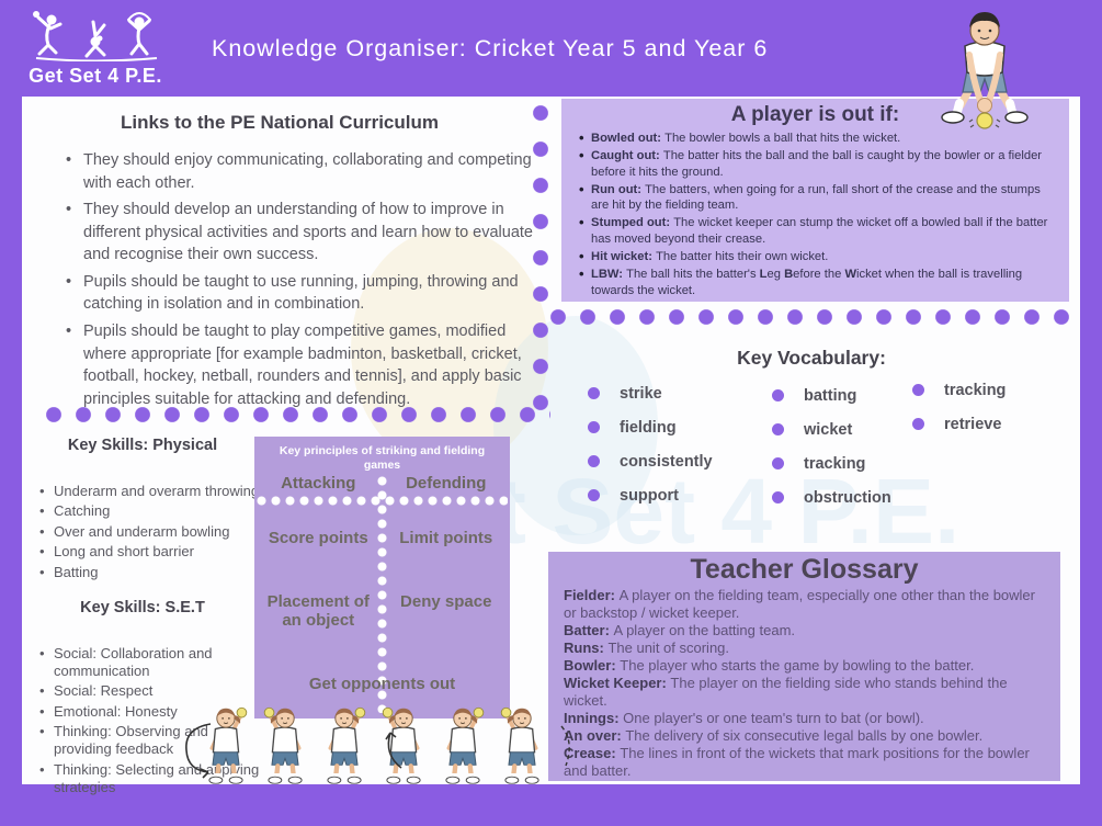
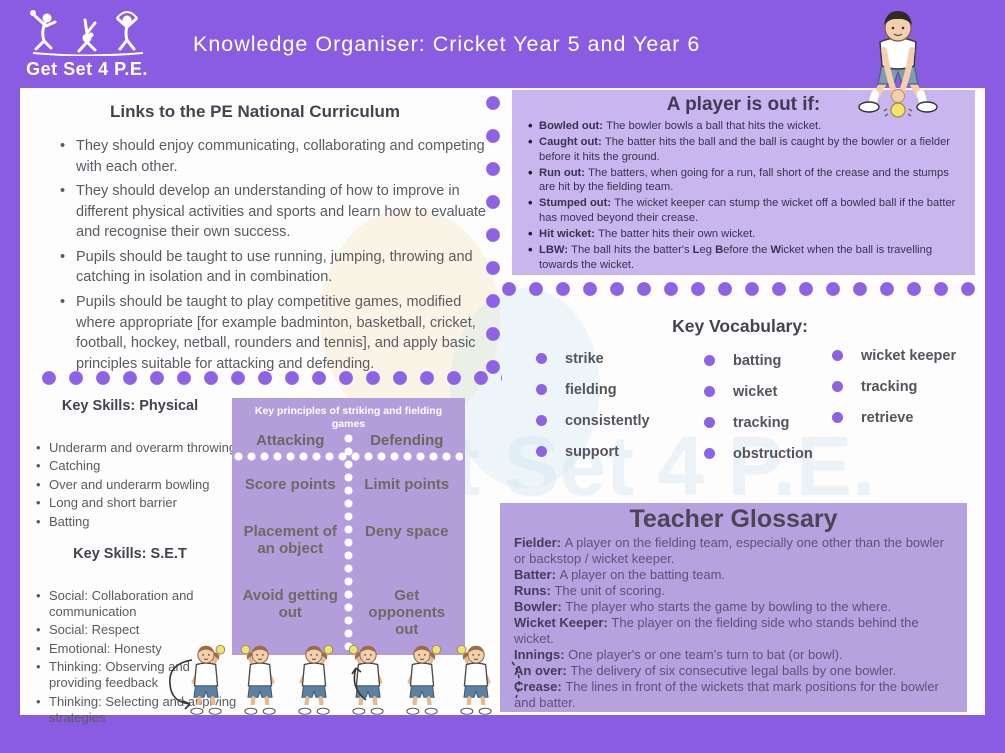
  Get Set 4 P.E.
  Knowledge Organiser: Cricket Year 5 and Year 6
  t Set 4 P.E.
  Links to the PE National Curriculum
  They should enjoy communicating, collaborating and competing with each other.
  They should develop an understanding of how to improve in different physical activities and sports and learn how to evaluate and recognise their own success.
  Pupils should be taught to use running, jumping, throwing and catching in isolation and in combination.
  Pupils should be taught to play competitive games, modified where appropriate [for example badminton, basketball, cricket, football, hockey, netball, rounders and tennis], and apply basic principles suitable for attacking and defending.
  A player is out if:
  Bowled out: The bowler bowls a ball that hits the wicket.
  Caught out: The batter hits the ball and the ball is caught by the bowler or a fielder before it hits the ground.
  Run out: The batters, when going for a run, fall short of the crease and the stumps are hit by the fielding team.
  Stumped out: The wicket keeper can stump the wicket off a bowled ball if the batter has moved beyond their crease.
  Hit wicket: The batter hits their own wicket.
  LBW: The ball hits the batter's Leg Before the Wicket when the ball is travelling towards the wicket.
  Key Vocabulary:
  strike
  fielding
  consistently
  support
  batting
  wicket
  tracking
  obstruction
+ wicket keeper
  tracking
  retrieve
  Key Skills: Physical
  Underarm and overarm throwin
  Catching
  Over and underarm bowling
  Long and short barrier
  Batting
  Key Skills: S.E.T
  Social: Collaboration and communication
  Social: Respect
  Emotional: Honesty
  Thinking: Observing and providing feedback
  Thinking: Selecting an aplying strategies
  Key principles of striking and fielding games
  Attacking
  Defending
  Score points
  Limit points
  Placement of an object
  Deny space
+ Avoid getting out
  Get opponents out
  Teacher Glossary
  Fielder: A player on the fielding team, especially one other than the bowler or backstop / wicket keeper.
  Batter: A player on the batting team.
  Runs: The unit of scoring.
- Bowler: The player who starts the game by bowling to the batter.
+ Bowler: The player who starts the game by bowling to the where.
  Wicket Keeper: The player on the fielding side who stands behind the wicket.
  Innings: One player's or one team's turn to bat (or bowl).
  An over: The delivery of six consecutive legal balls by one bowler.
  Crease: The lines in front of the wickets that mark positions for the bowler and batter.
